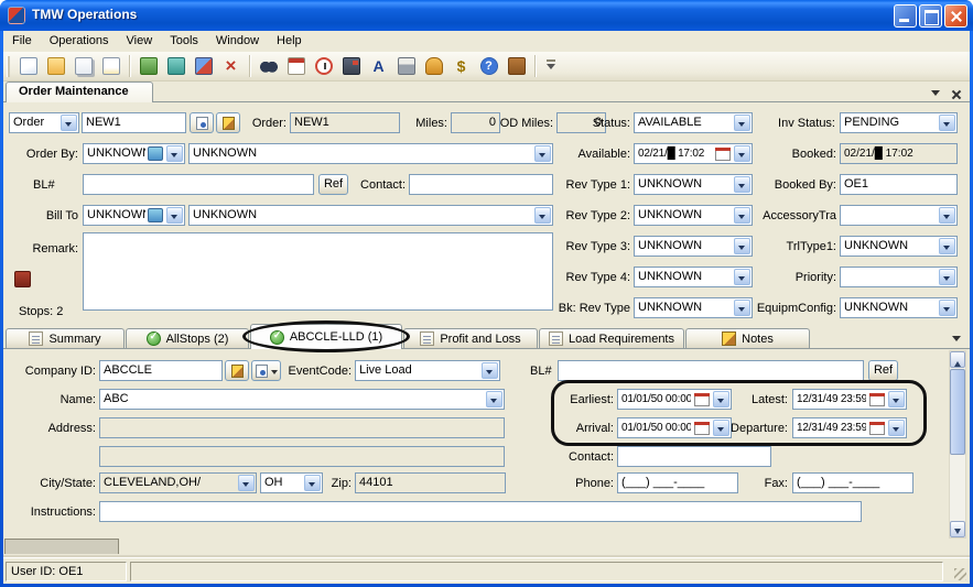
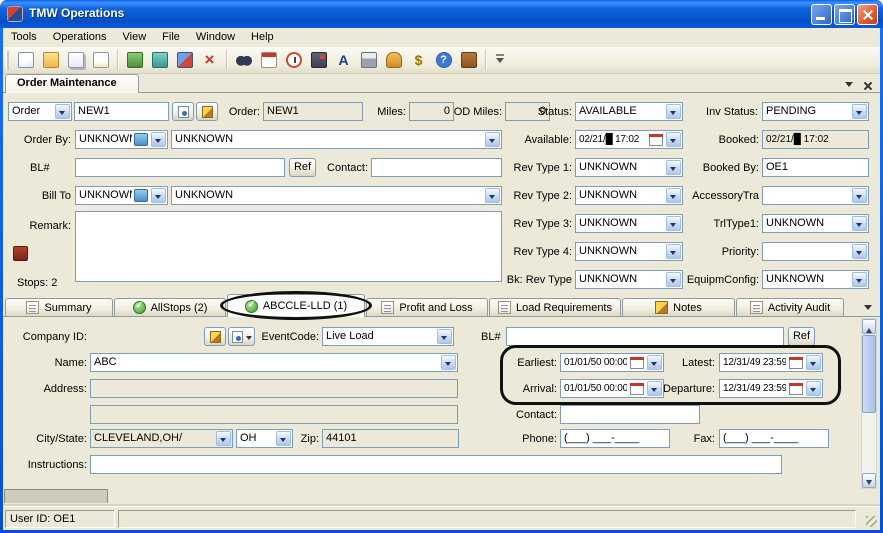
  TMW Operations
- File
+ Tools
  Operations
  View
- Tools
+ File
  Window
  Help
  Order Maintenance
  Order
  NEW1
  Order:
  NEW1
  Miles:
  0
  OD Miles:
  0
  Status:
  AVAILABLE
  Inv Status:
  PENDING
  Order By:
  UNKNOW
  UNKNOWN
  Available:
  02/21/█ 17:02
  Booked:
  02/21/█ 17:02
  BL#
  Ref
  Contact:
  Rev Type 1:
  UNKNOWN
  Booked By:
  OE1
  Bill To
  UNKNOW
  UNKNOWN
  Rev Type 2:
  UNKNOWN
  AccessoryTra
  Remark:
  Rev Type 3:
  UNKNOWN
  TrlType1:
  UNKNOWN
  Rev Type 4:
  UNKNOWN
  Priority:
  Stops: 2
  Bk: Rev Type
  UNKNOWN
  EquipmConfig:
  UNKNOWN
  Summary
  AllStops (2)
  ABCCLE-LLD (1)
  Profit and Loss
  Load Requirements
  Notes
+ Activity Audit
  Company ID:
- ABCCLE
  EventCode:
  Live Load
  BL#
  Ref
  Name:
  ABC
  Earliest:
  01/01/50 00:00
  Latest:
  12/31/49 23:59
  Address:
  Arrival:
  01/01/50 00:00
  Departure:
  12/31/49 23:59
  Contact:
  City/State:
  CLEVELAND,OH/
  OH
  Zip:
  44101
  Phone:
  (___) ___-____
  Fax:
  (___) ___-____
  Instructions:
  User ID: OE1
